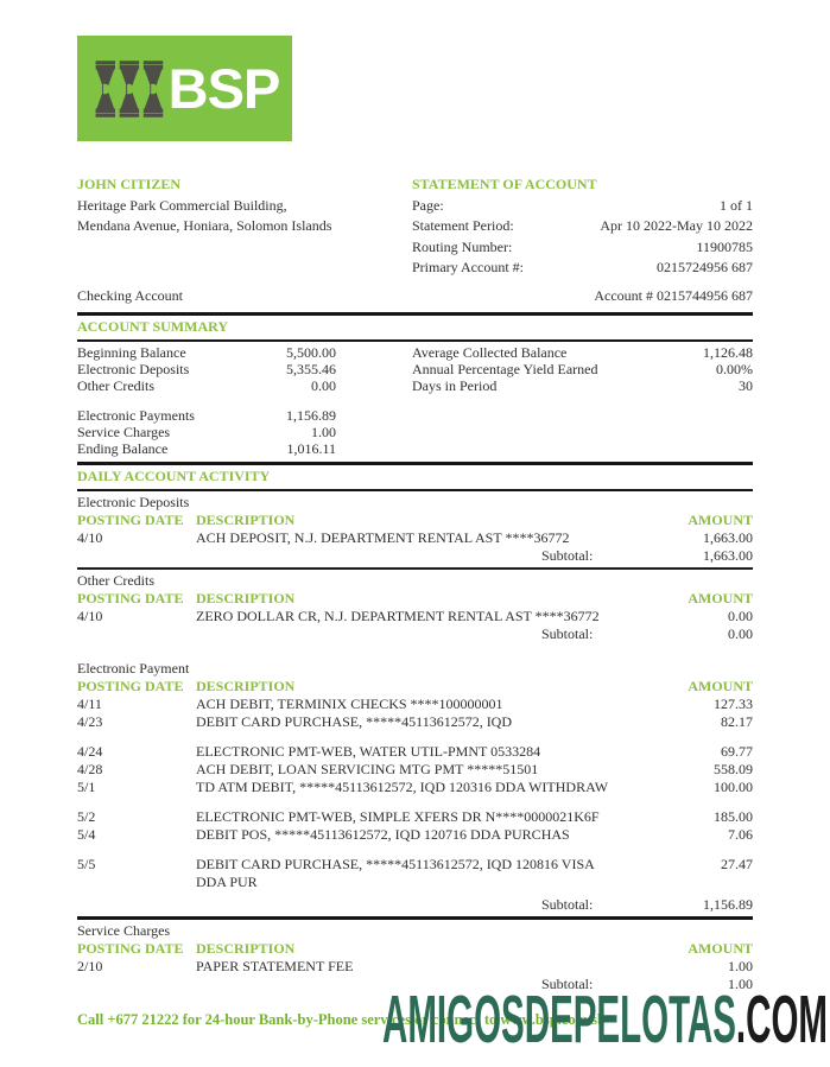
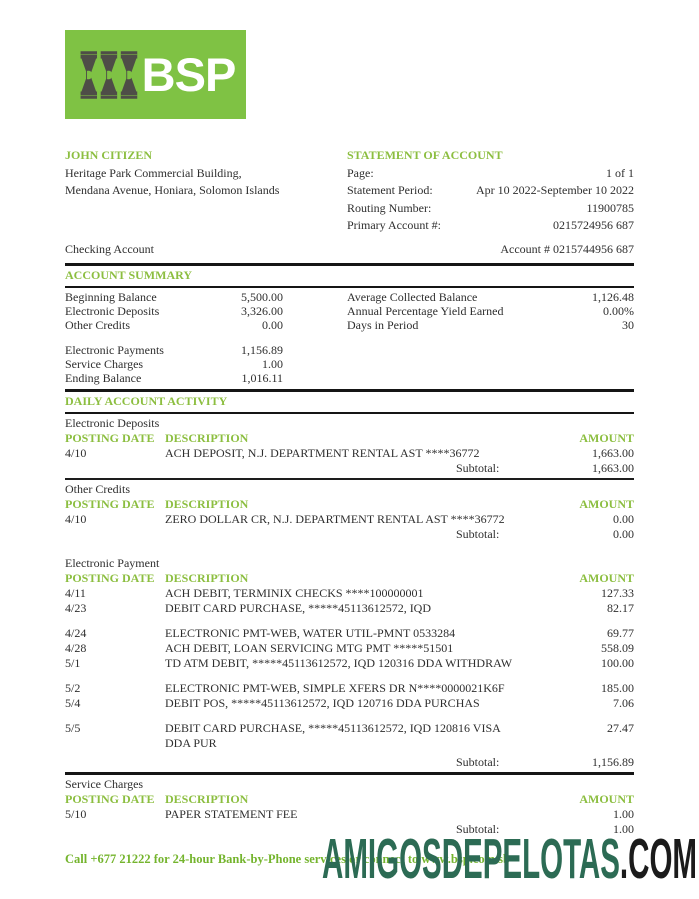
  BSP
  JOHN CITIZEN
  Heritage Park Commercial Building,
  Mendana Avenue, Honiara, Solomon Islands
  STATEMENT OF ACCOUNT
  Page:
  1 of 1
  Statement Period:
- Apr 10 2022-May 10 2022
+ Apr 10 2022-September 10 2022
  Routing Number:
  11900785
  Primary Account #:
  0215724956 687
  Checking Account
  Account # 0215744956 687
  ACCOUNT SUMMARY
  Beginning Balance
  5,500.00
  Electronic Deposits
- 5,355.46
+ 3,326.00
  Other Credits
  0.00
  Electronic Payments
  1,156.89
  Service Charges
  1.00
  Ending Balance
  1,016.11
  Average Collected Balance
  1,126.48
  Annual Percentage Yield Earned
  0.00%
  Days in Period
  30
  DAILY ACCOUNT ACTIVITY
  Electronic Deposits
  POSTING DATE
  DESCRIPTION
  AMOUNT
  4/10
  ACH DEPOSIT, N.J. DEPARTMENT RENTAL AST ****36772
  1,663.00
  Subtotal:
  1,663.00
  Other Credits
  POSTING DATE
  DESCRIPTION
  AMOUNT
  4/10
  ZERO DOLLAR CR, N.J. DEPARTMENT RENTAL AST ****36772
  0.00
  Subtotal:
  0.00
  Electronic Payment
  POSTING DATE
  DESCRIPTION
  AMOUNT
  4/11
  ACH DEBIT, TERMINIX CHECKS ****100000001
  127.33
  4/23
  DEBIT CARD PURCHASE, *****45113612572, IQD
  82.17
  4/24
  ELECTRONIC PMT-WEB, WATER UTIL-PMNT 0533284
  69.77
  4/28
  ACH DEBIT, LOAN SERVICING MTG PMT *****51501
  558.09
  5/1
  TD ATM DEBIT, *****45113612572, IQD 120316 DDA WITHDRAW
  100.00
  5/2
  ELECTRONIC PMT-WEB, SIMPLE XFERS DR N****0000021K6F
  185.00
  5/4
  DEBIT POS, *****45113612572, IQD 120716 DDA PURCHAS
  7.06
  5/5
  DEBIT CARD PURCHASE, *****45113612572, IQD 120816 VISA DDA PUR
  27.47
  Subtotal:
  1,156.89
  Service Charges
  POSTING DATE
  DESCRIPTION
  AMOUNT
- 2/10
+ 5/10
  PAPER STATEMENT FEE
  1.00
  Subtotal:
  1.00
  Call +677 21222 for 24-hour Bank-by-Phone services or connect to www.bsp.com.sb
  AMIGOSDEPELOTAS.COM
